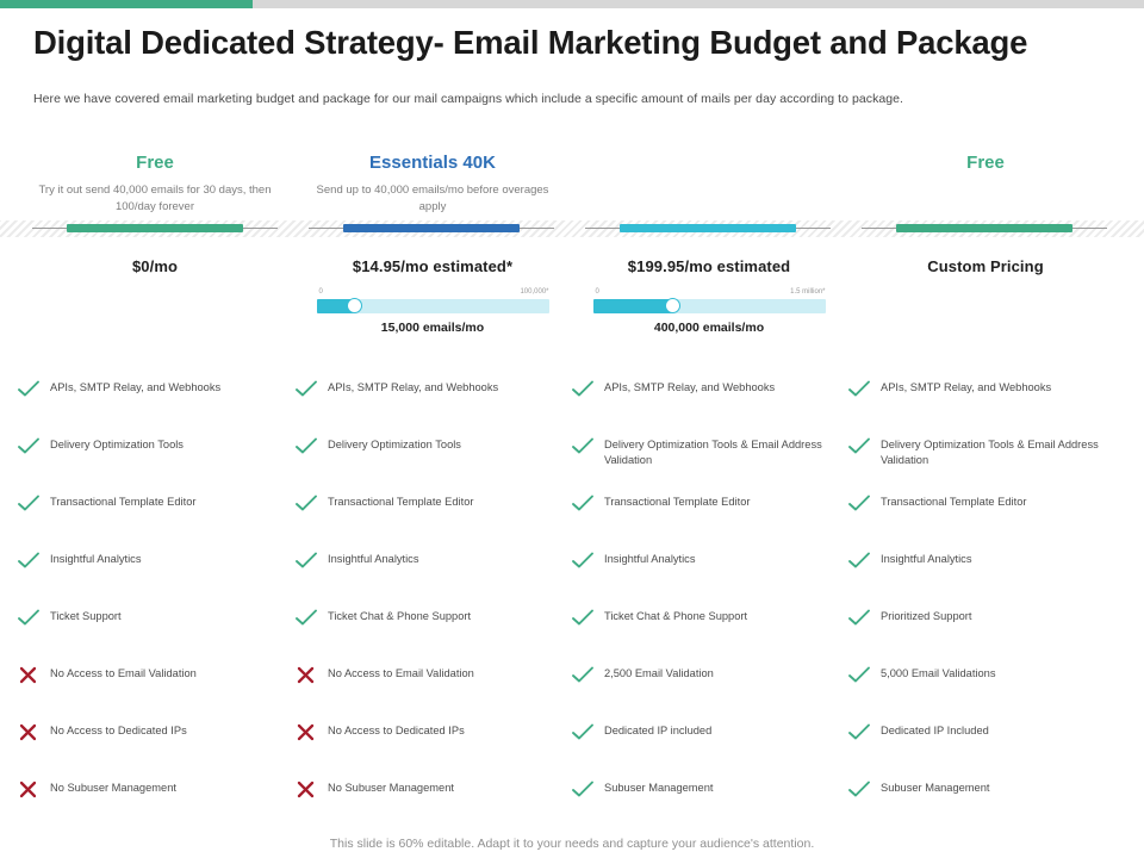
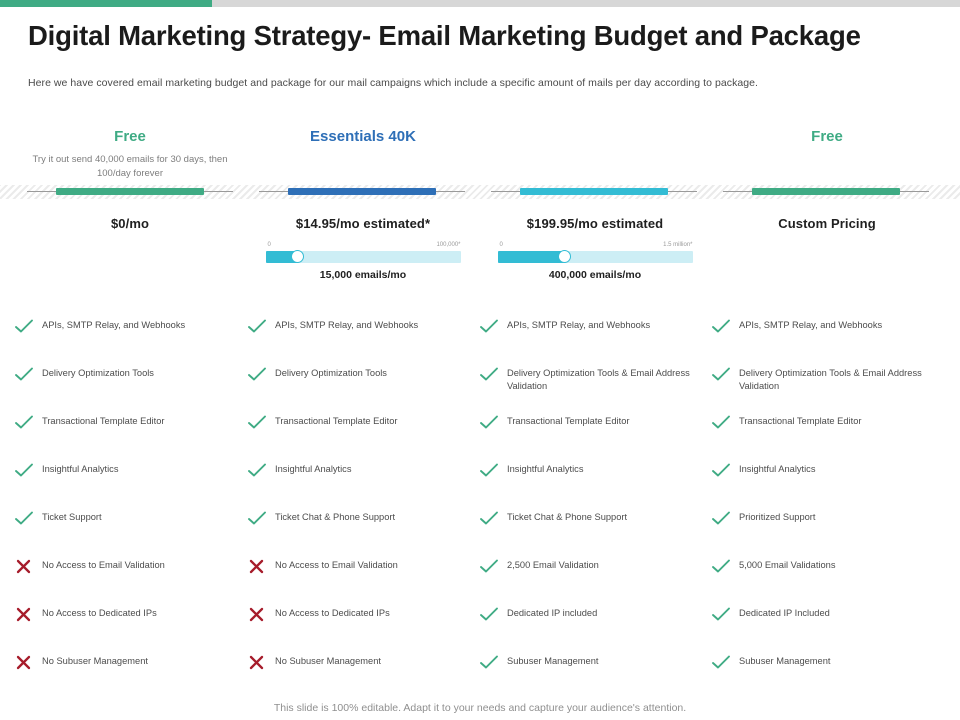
- Digital Dedicated Strategy- Email Marketing Budget and Package
+ Digital Marketing Strategy- Email Marketing Budget and Package
  Here we have covered email marketing budget and package for our mail campaigns which include a specific amount of mails per day according to package.
  Free
  Try it out send 40,000 emails for 30 days, then 100/day forever
  Essentials 40K
- Send up to 40,000 emails/mo before overages apply
  Free
  $0/mo
  $14.95/mo estimated*
  15,000 emails/mo
  $199.95/mo estimated
  400,000 emails/mo
  Custom Pricing
  APIs, SMTP Relay, and Webhooks
  Delivery Optimization Tools
  Transactional Template Editor
  Insightful Analytics
  Ticket Support
  No Access to Email Validation
  No Access to Dedicated IPs
  No Subuser Management
  APIs, SMTP Relay, and Webhooks
  Delivery Optimization Tools
  Transactional Template Editor
  Insightful Analytics
  Ticket Chat & Phone Support
  No Access to Email Validation
  No Access to Dedicated IPs
  No Subuser Management
  APIs, SMTP Relay, and Webhooks
  Delivery Optimization Tools & Email Address Validation
  Transactional Template Editor
  Insightful Analytics
  Ticket Chat & Phone Support
  2,500 Email Validation
  Dedicated IP included
  Subuser Management
  APIs, SMTP Relay, and Webhooks
  Delivery Optimization Tools & Email Address Validation
  Transactional Template Editor
  Insightful Analytics
  Prioritized Support
  5,000 Email Validations
  Dedicated IP Included
  Subuser Management
- This slide is 60% editable. Adapt it to your needs and capture your audience's attention.
+ This slide is 100% editable. Adapt it to your needs and capture your audience's attention.
